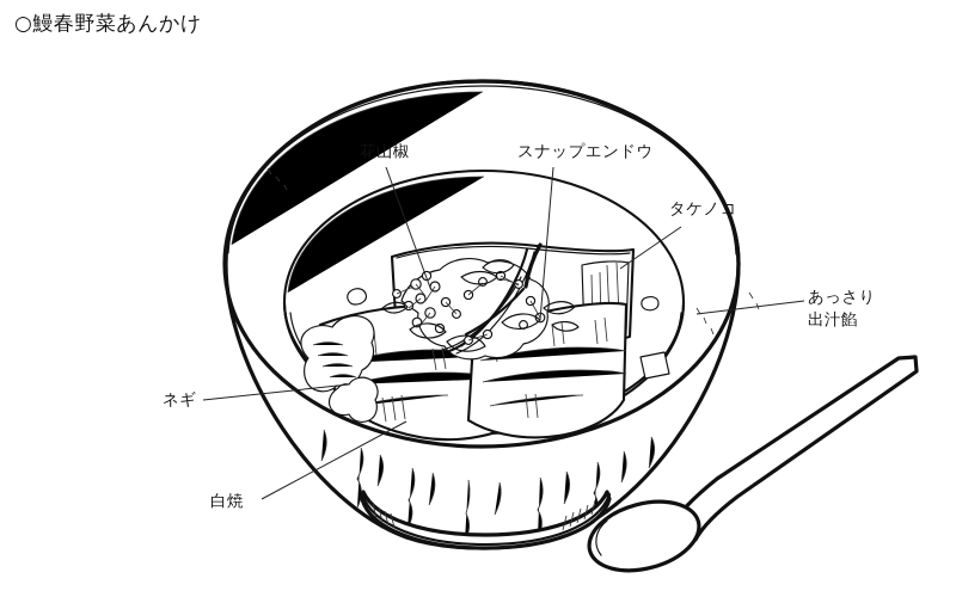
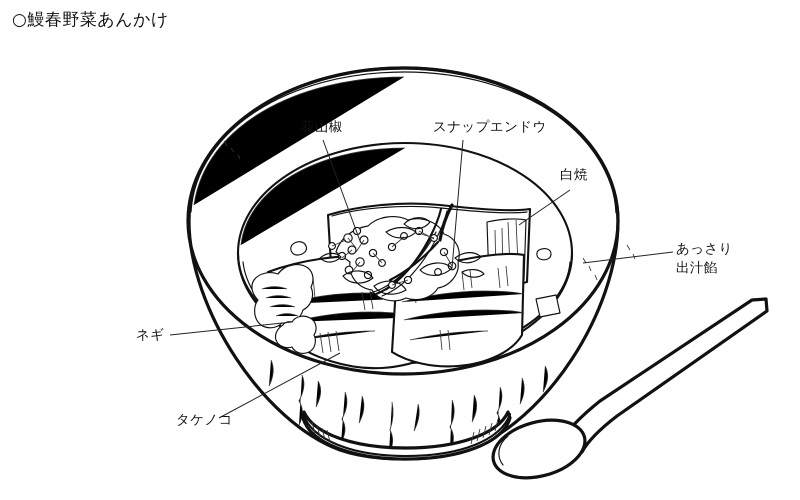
  ○鰻春野菜あんかけ
  花山椒
  スナップエンドウ
- タケノコ
+ 白焼
  あっさり
  出汁餡
  ネギ
- 白焼
+ タケノコ
